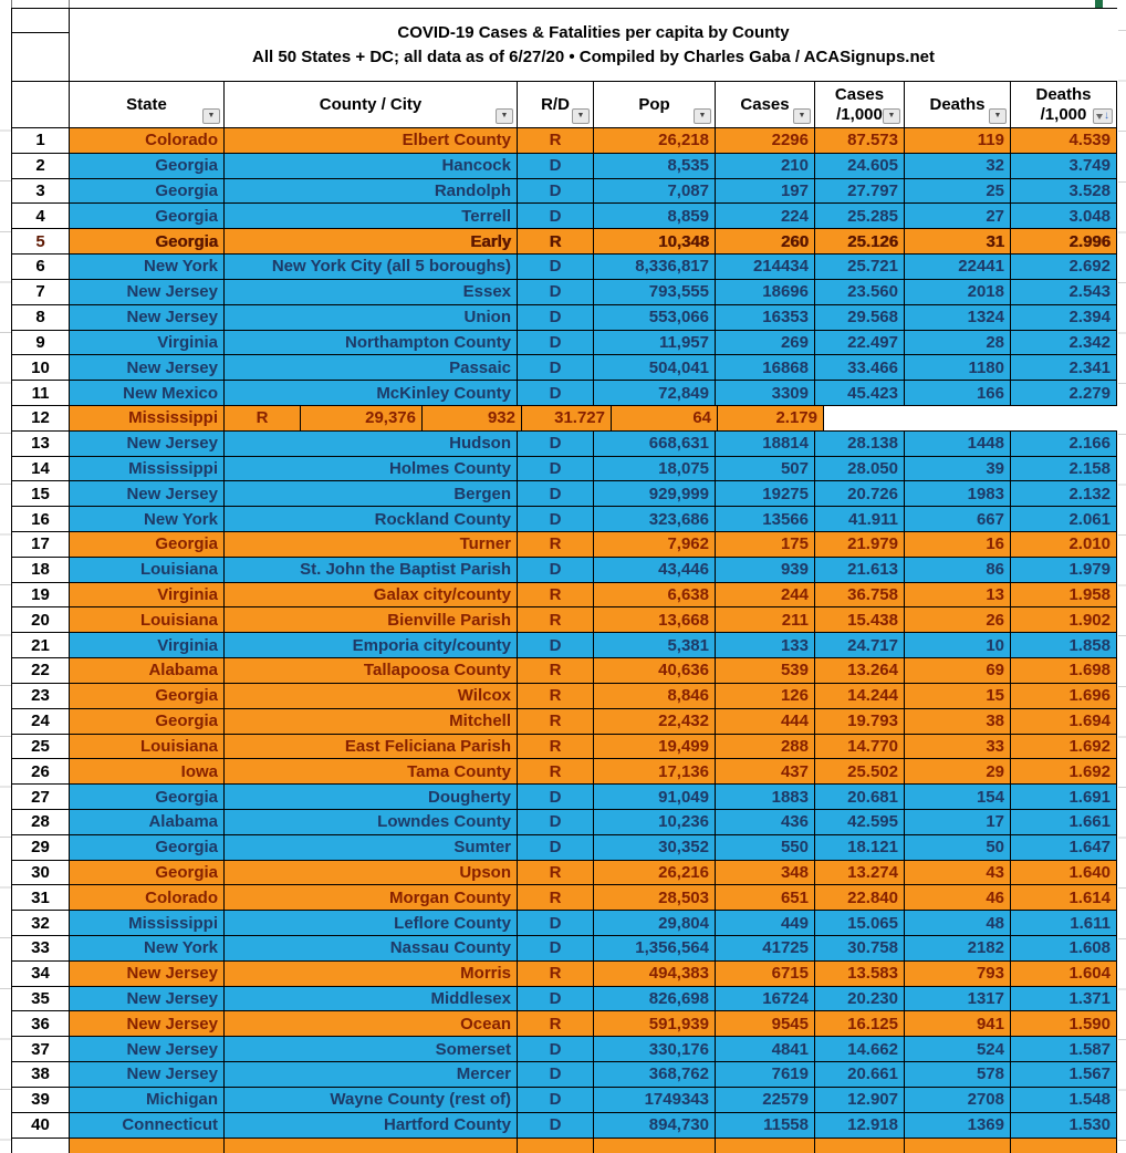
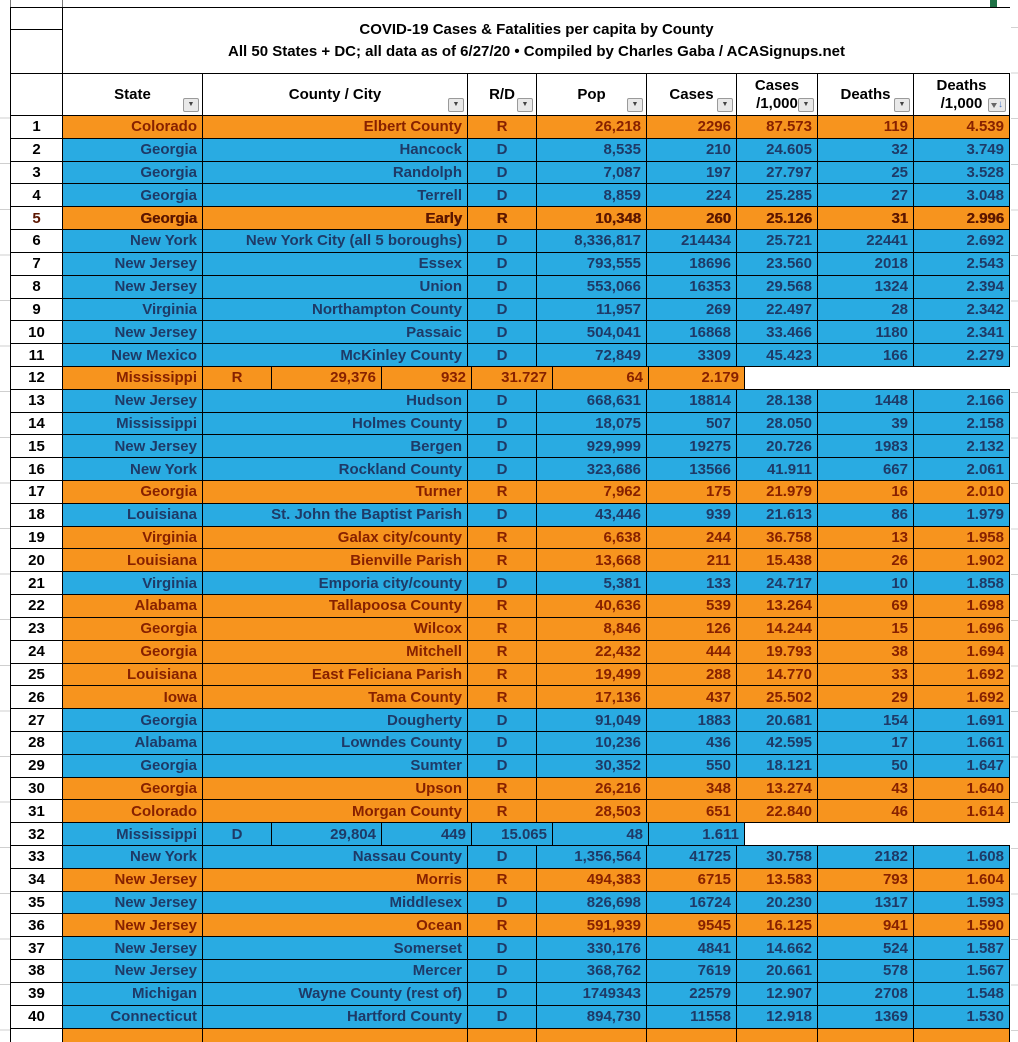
  COVID-19 Cases & Fatalities per capita by County
  All 50 States + DC; all data as of 6/27/20 • Compiled by Charles Gaba / ACASignups.net
  State
  County / City
  R/D
  Pop
  Cases
  Cases
  /1,000
  Deaths
  Deaths
  /1,000
  ↓
  1
  Colorado
  Elbert County
  R
  26,218
  2296
  87.573
  119
  4.539
  2
  Georgia
  Hancock
  D
  8,535
  210
  24.605
  32
  3.749
  3
  Georgia
  Randolph
  D
  7,087
  197
  27.797
  25
  3.528
  4
  Georgia
  Terrell
  D
  8,859
  224
  25.285
  27
  3.048
  5
  Georgia
  Early
  R
  10,348
  260
  25.126
  31
  2.996
  6
  New York
  New York City (all 5 boroughs)
  D
  8,336,817
  214434
  25.721
  22441
  2.692
  7
  New Jersey
  Essex
  D
  793,555
  18696
  23.560
  2018
  2.543
  8
  New Jersey
  Union
  D
  553,066
  16353
  29.568
  1324
  2.394
  9
  Virginia
  Northampton County
  D
  11,957
  269
  22.497
  28
  2.342
  10
  New Jersey
  Passaic
  D
  504,041
  16868
  33.466
  1180
  2.341
  11
  New Mexico
  McKinley County
  D
  72,849
  3309
  45.423
  166
  2.279
  12
  Mississippi
  R
  29,376
  932
  31.727
  64
  2.179
  13
  New Jersey
  Hudson
  D
  668,631
  18814
  28.138
  1448
  2.166
  14
  Mississippi
  Holmes County
  D
  18,075
  507
  28.050
  39
  2.158
  15
  New Jersey
  Bergen
  D
  929,999
  19275
  20.726
  1983
  2.132
  16
  New York
  Rockland County
  D
  323,686
  13566
  41.911
  667
  2.061
  17
  Georgia
  Turner
  R
  7,962
  175
  21.979
  16
  2.010
  18
  Louisiana
  St. John the Baptist Parish
  D
  43,446
  939
  21.613
  86
  1.979
  19
  Virginia
  Galax city/county
  R
  6,638
  244
  36.758
  13
  1.958
  20
  Louisiana
  Bienville Parish
  R
  13,668
  211
  15.438
  26
  1.902
  21
  Virginia
  Emporia city/county
  D
  5,381
  133
  24.717
  10
  1.858
  22
  Alabama
  Tallapoosa County
  R
  40,636
  539
  13.264
  69
  1.698
  23
  Georgia
  Wilcox
  R
  8,846
  126
  14.244
  15
  1.696
  24
  Georgia
  Mitchell
  R
  22,432
  444
  19.793
  38
  1.694
  25
  Louisiana
  East Feliciana Parish
  R
  19,499
  288
  14.770
  33
  1.692
  26
  Iowa
  Tama County
  R
  17,136
  437
  25.502
  29
  1.692
  27
  Georgia
  Dougherty
  D
  91,049
  1883
  20.681
  154
  1.691
  28
  Alabama
  Lowndes County
  D
  10,236
  436
  42.595
  17
  1.661
  29
  Georgia
  Sumter
  D
  30,352
  550
  18.121
  50
  1.647
  30
  Georgia
  Upson
  R
  26,216
  348
  13.274
  43
  1.640
  31
  Colorado
  Morgan County
  R
  28,503
  651
  22.840
  46
  1.614
  32
  Mississippi
- Leflore County
  D
  29,804
  449
  15.065
  48
  1.611
  33
  New York
  Nassau County
  D
  1,356,564
  41725
  30.758
  2182
  1.608
  34
  New Jersey
  Morris
  R
  494,383
  6715
  13.583
  793
  1.604
  35
  New Jersey
  Middlesex
  D
  826,698
  16724
  20.230
  1317
- 1.371
+ 1.593
  36
  New Jersey
  Ocean
  R
  591,939
  9545
  16.125
  941
  1.590
  37
  New Jersey
  Somerset
  D
  330,176
  4841
  14.662
  524
  1.587
  38
  New Jersey
  Mercer
  D
  368,762
  7619
  20.661
  578
  1.567
  39
  Michigan
  Wayne County (rest of)
  D
  1749343
  22579
  12.907
  2708
  1.548
  40
  Connecticut
  Hartford County
  D
  894,730
  11558
  12.918
  1369
  1.530
